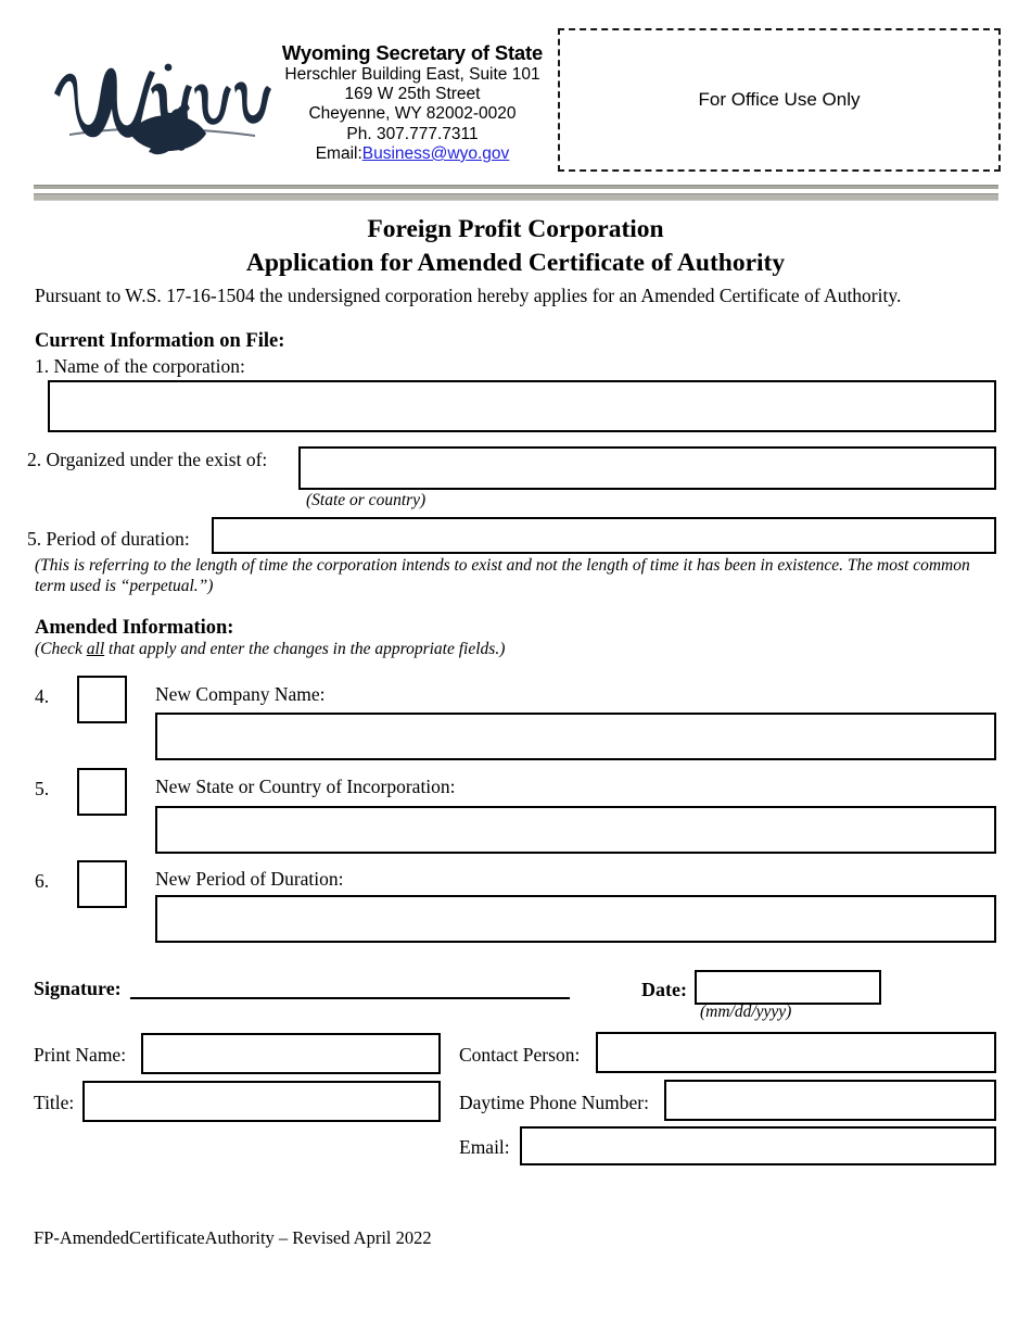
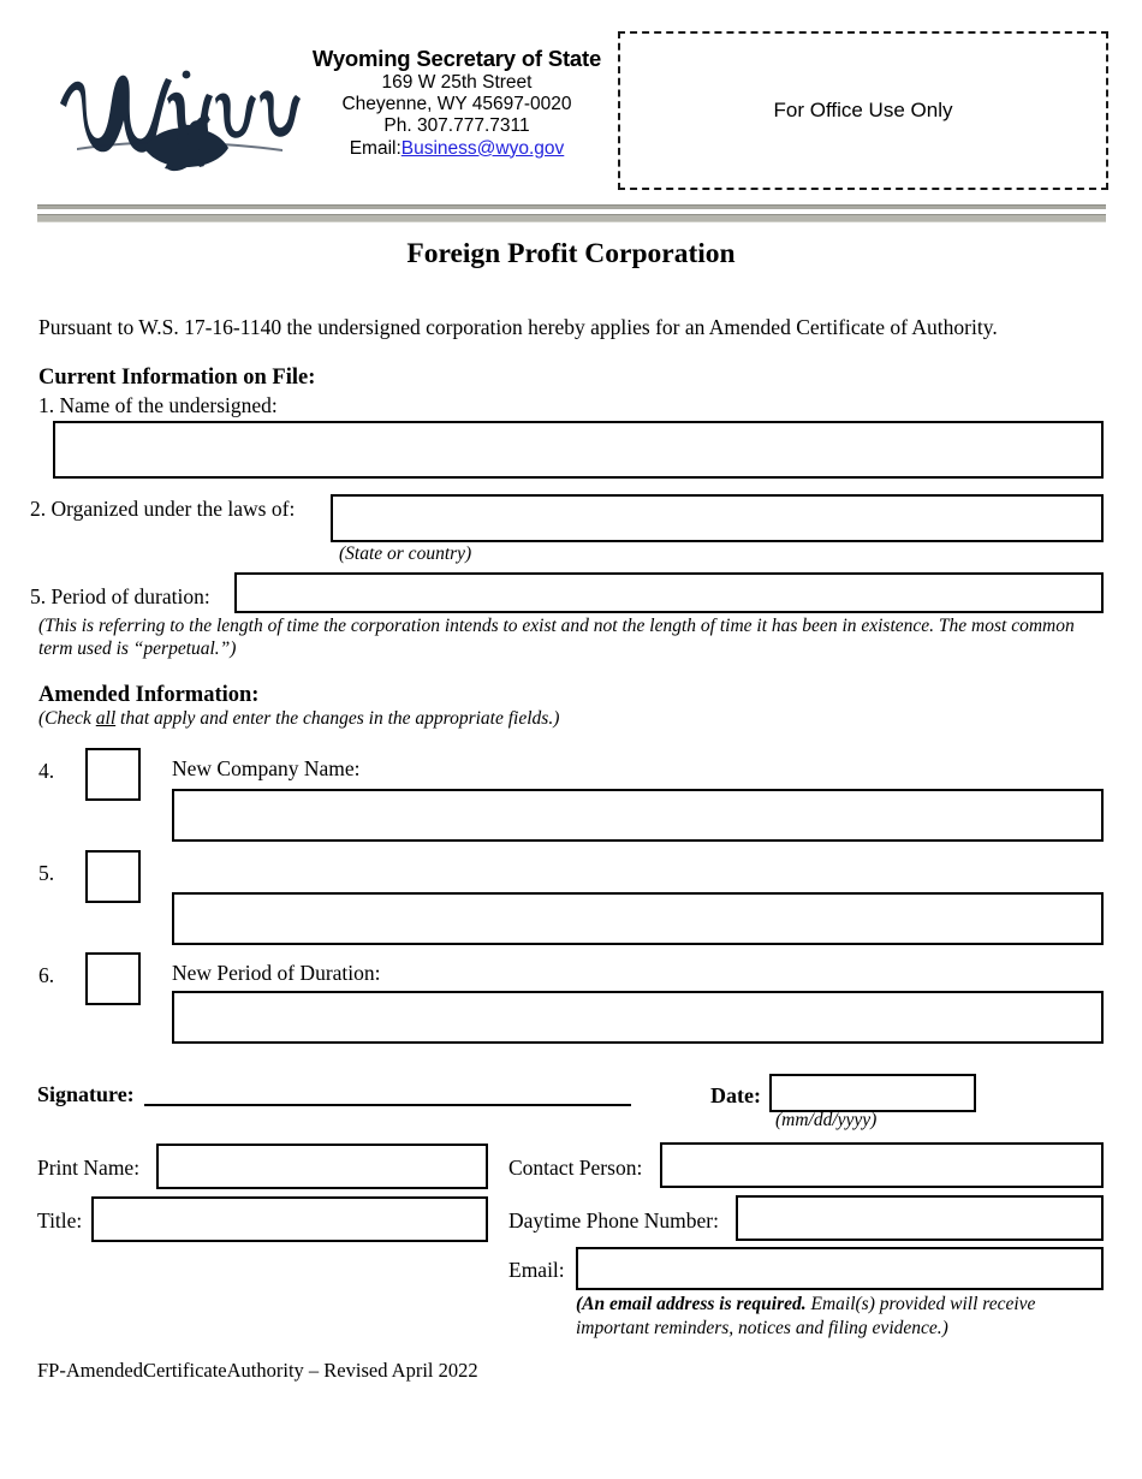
  Wyoming Secretary of State
- Herschler Building East, Suite 101
  169 W 25th Street
- Cheyenne, WY 82002-0020
+ Cheyenne, WY 45697-0020
  Ph. 307.777.7311
  Email:Business@wyo.gov
  For Office Use Only
  Foreign Profit Corporation
- Application for Amended Certificate of Authority
- Pursuant to W.S. 17-16-1504 the undersigned corporation hereby applies for an Amended Certificate of Authority.
+ Pursuant to W.S. 17-16-1140 the undersigned corporation hereby applies for an Amended Certificate of Authority.
  Current Information on File:
- 1. Name of the corporation:
+ 1. Name of the undersigned:
- 2. Organized under the exist of:
+ 2. Organized under the laws of:
  (State or country)
  5. Period of duration:
  (This is referring to the length of time the corporation intends to exist and not the length of time it has been in existence. The most common term used is “perpetual.”)
  Amended Information:
  (Check all that apply and enter the changes in the appropriate fields.)
  4.
  New Company Name:
  5.
- New State or Country of Incorporation:
  6.
  New Period of Duration:
  Signature:
  Date:
  (mm/dd/yyyy)
  Print Name:
  Title:
  Contact Person:
  Daytime Phone Number:
  Email:
+ (An email address is required. Email(s) provided will receive important reminders, notices and filing evidence.)
  FP-AmendedCertificateAuthority – Revised April 2022
